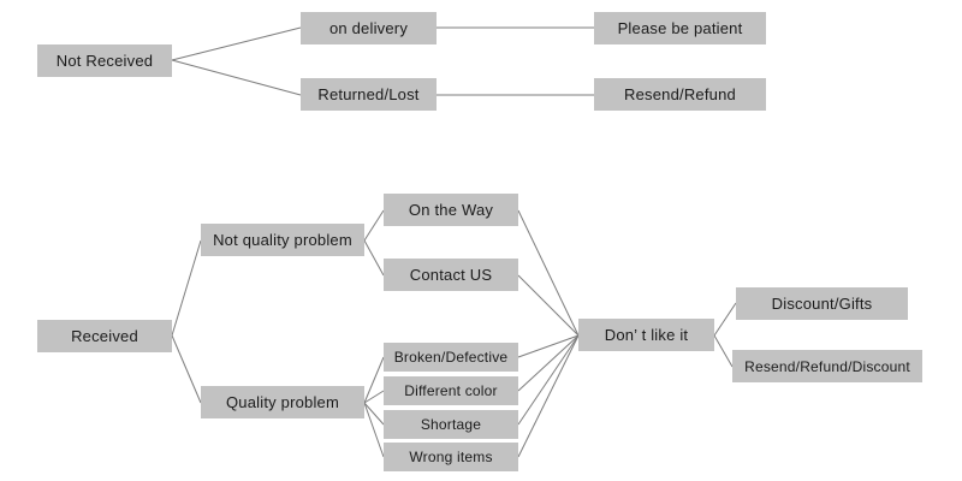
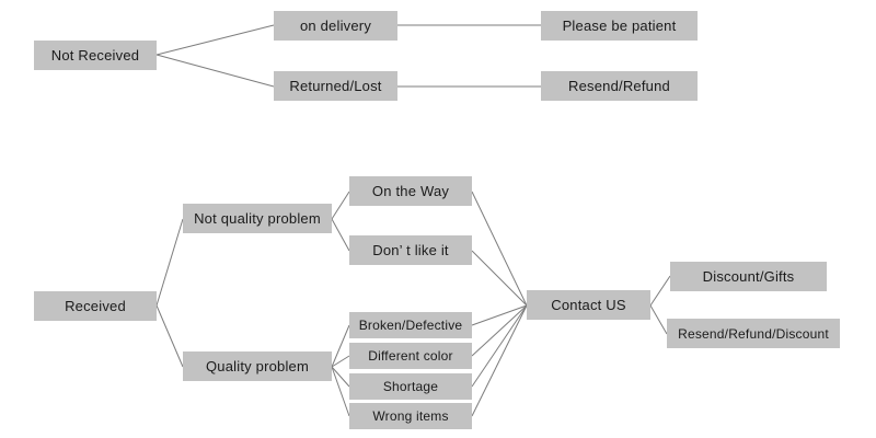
  Not Received
  on delivery
  Returned/Lost
  Please be patient
  Resend/Refund
  Received
  Not quality problem
  Quality problem
  On the Way
- Contact US
+ Don’ t like it
  Broken/Defective
  Different color
  Shortage
  Wrong items
- Don’ t like it
+ Contact US
  Discount/Gifts
  Resend/Refund/Discount
